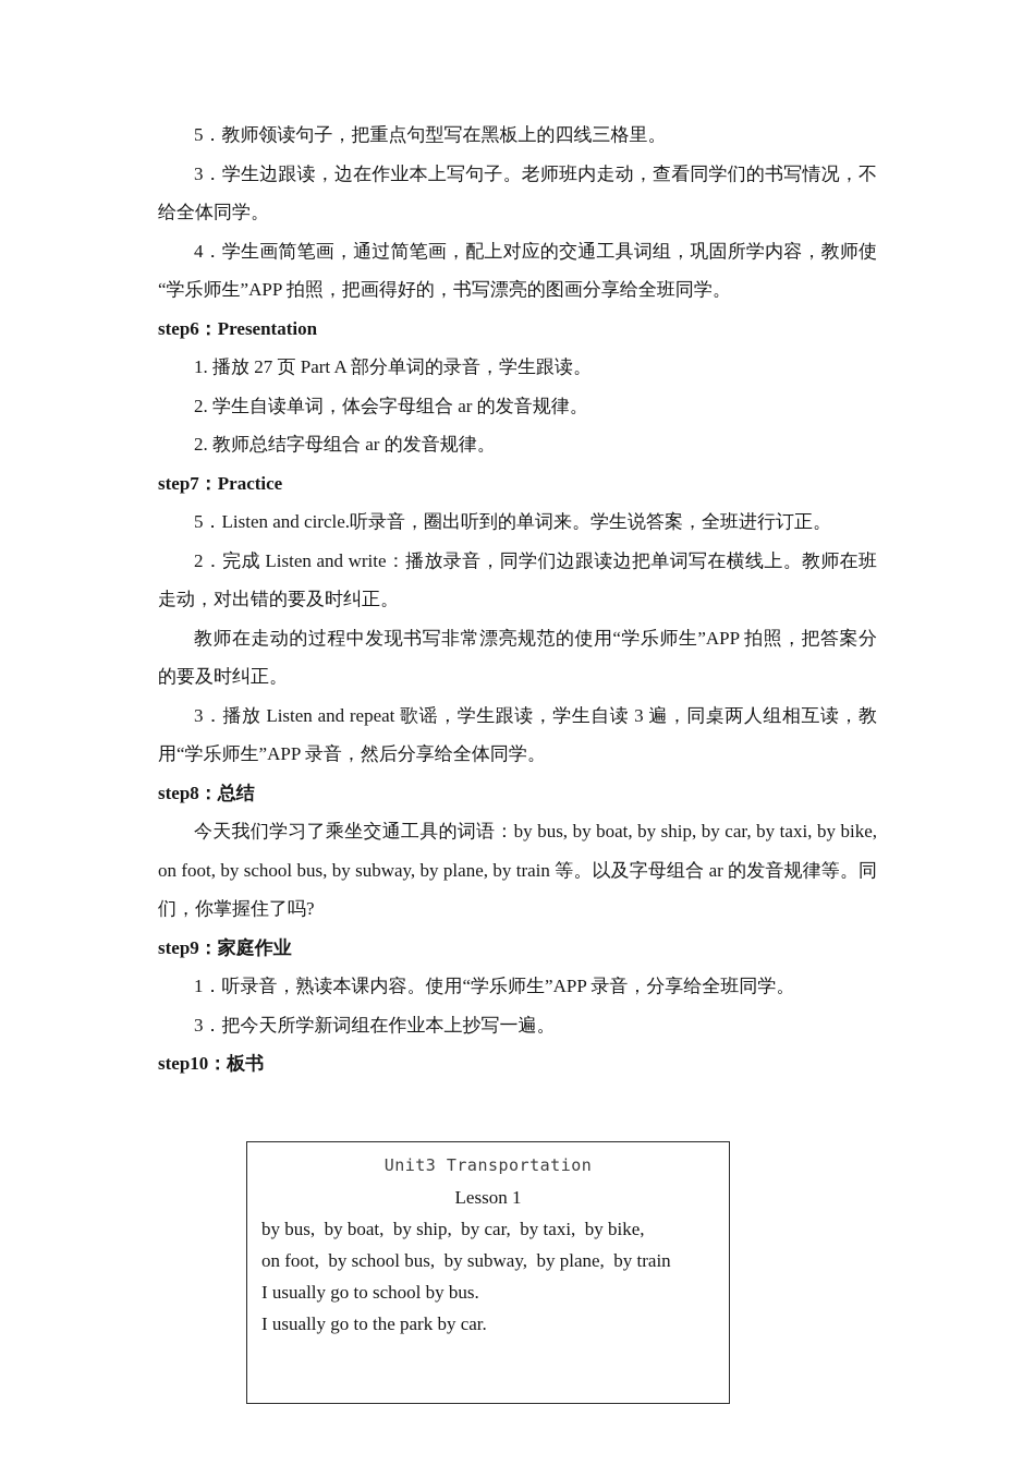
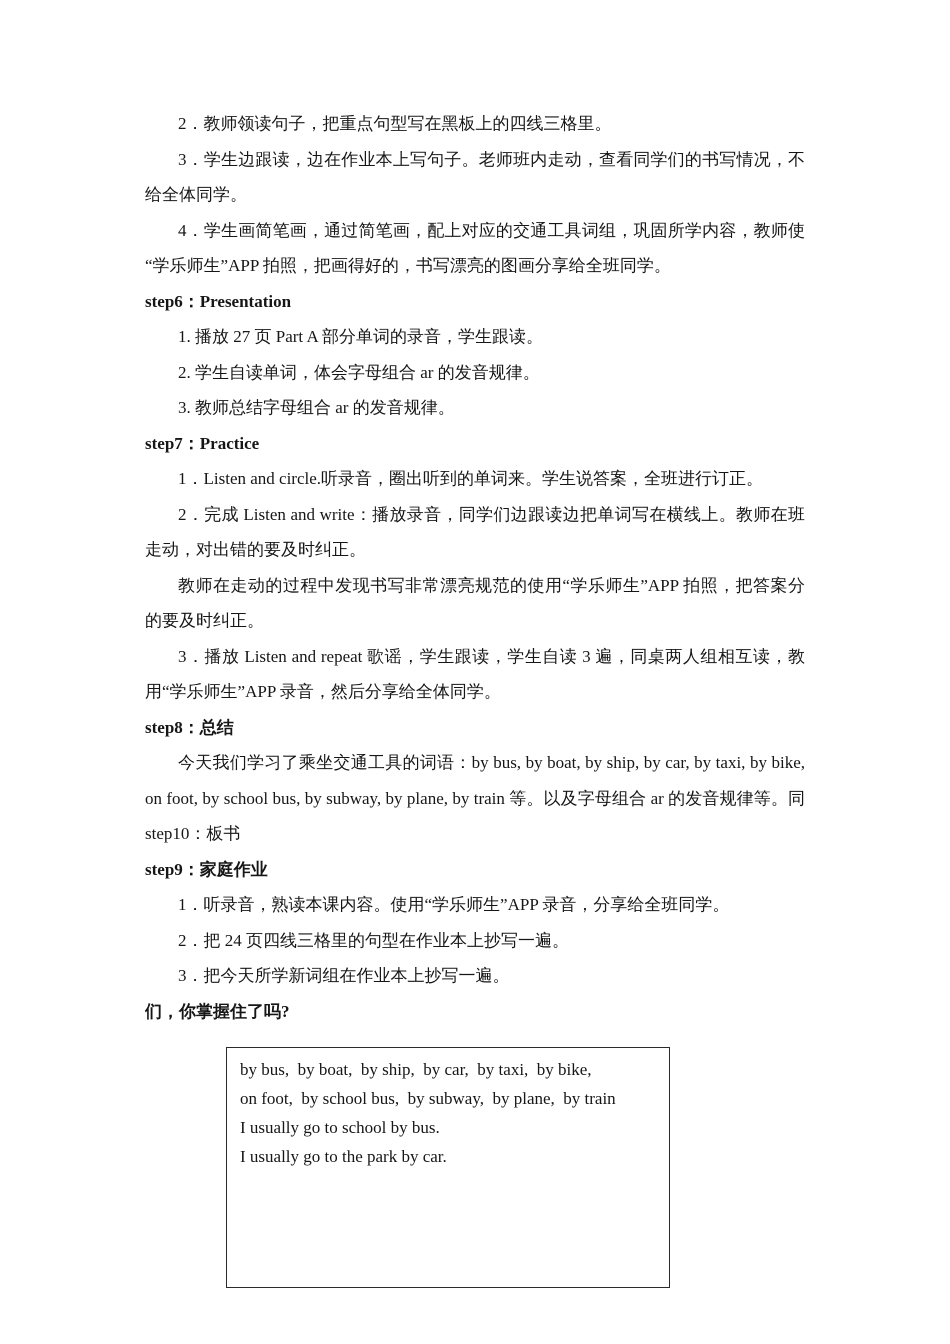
- 5．教师领读句子，把重点句型写在黑板上的四线三格里。
+ 2．教师领读句子，把重点句型写在黑板上的四线三格里。
  3．学生边跟读，边在作业本上写句子。老师班内走动，查看同学们的书写情况，不
  给全体同学。
  4．学生画简笔画，通过简笔画，配上对应的交通工具词组，巩固所学内容，教师使
  “学乐师生”APP 拍照，把画得好的，书写漂亮的图画分享给全班同学。
  step6：Presentation
  1. 播放 27 页 Part A 部分单词的录音，学生跟读。
  2. 学生自读单词，体会字母组合 ar 的发音规律。
- 2. 教师总结字母组合 ar 的发音规律。
+ 3. 教师总结字母组合 ar 的发音规律。
  step7：Practice
- 5．Listen and circle.听录音，圈出听到的单词来。学生说答案，全班进行订正。
+ 1．Listen and circle.听录音，圈出听到的单词来。学生说答案，全班进行订正。
  2．完成 Listen and write：播放录音，同学们边跟读边把单词写在横线上。教师在班
  走动，对出错的要及时纠正。
  教师在走动的过程中发现书写非常漂亮规范的使用“学乐师生”APP 拍照，把答案分
  的要及时纠正。
  3．播放 Listen and repeat 歌谣，学生跟读，学生自读 3 遍，同桌两人组相互读，教
  用“学乐师生”APP 录音，然后分享给全体同学。
  step8：总结
  今天我们学习了乘坐交通工具的词语：by bus, by boat, by ship, by car, by taxi, by bike,
  on foot, by school bus, by subway, by plane, by train 等。以及字母组合 ar 的发音规律等。同
- 们，你掌握住了吗?
+ step10：板书
  step9：家庭作业
  1．听录音，熟读本课内容。使用“学乐师生”APP 录音，分享给全班同学。
+ 2．把 24 页四线三格里的句型在作业本上抄写一遍。
  3．把今天所学新词组在作业本上抄写一遍。
- step10：板书
+ 们，你掌握住了吗?
- Unit3 Transportation
- Lesson 1
  by bus, by boat, by ship, by car, by taxi, by bike,
  on foot, by school bus, by subway, by plane, by train
  I usually go to school by bus.
  I usually go to the park by car.
